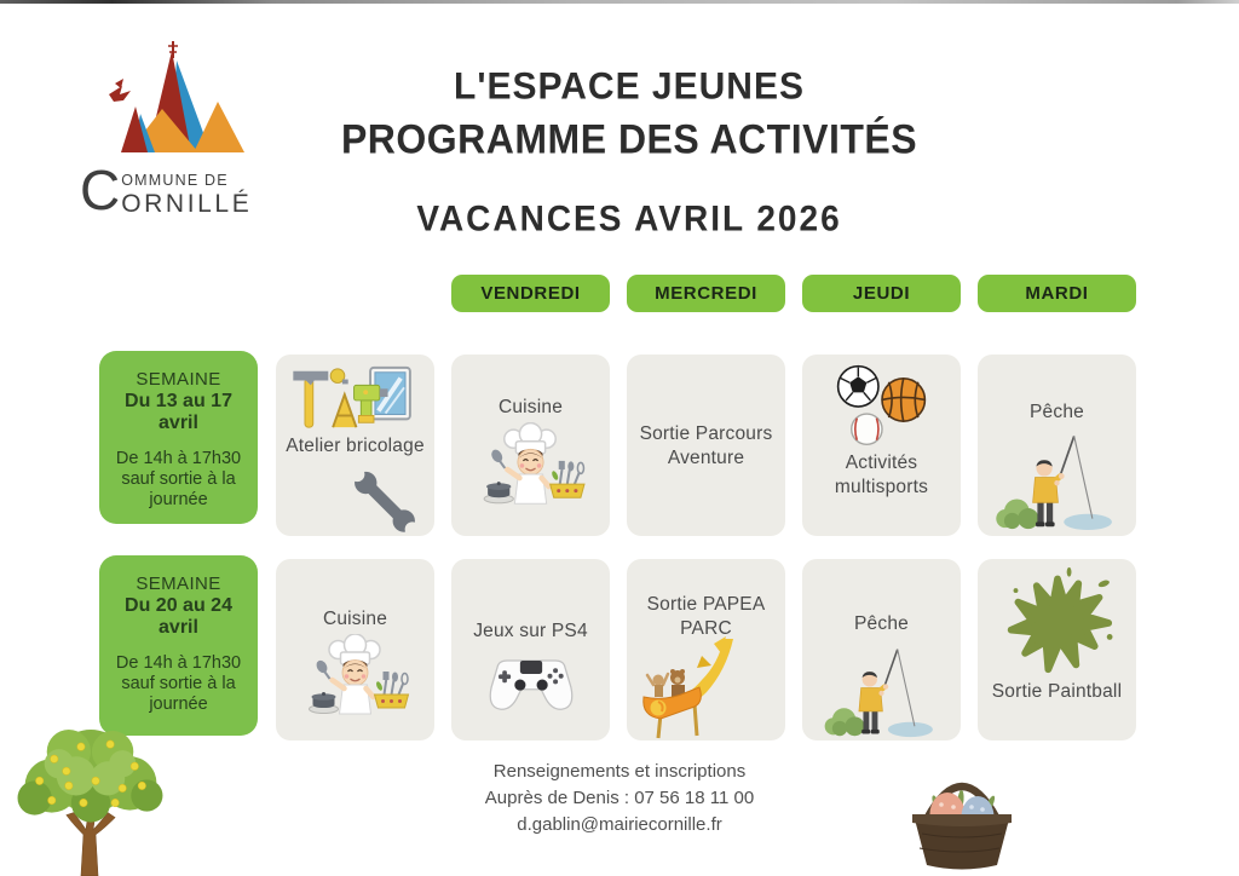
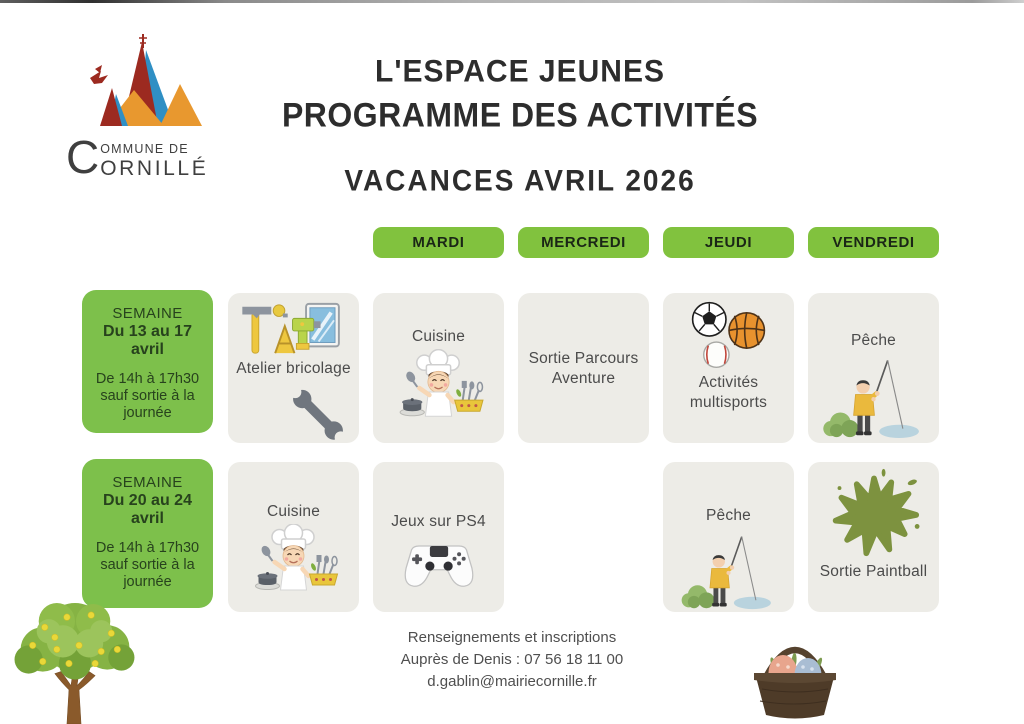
  C
  OMMUNE DE
  ORNILLÉ
  L'ESPACE JEUNES
  PROGRAMME DES ACTIVITÉS
  VACANCES AVRIL 2026
- VENDREDI
+ MARDI
  MERCREDI
  JEUDI
- MARDI
+ VENDREDI
  SEMAINE
  Du 13 au 17
  avril
  De 14h à 17h30
  sauf sortie à la
  journée
  SEMAINE
  Du 20 au 24
  avril
  De 14h à 17h30
  sauf sortie à la
  journée
  Atelier bricolage
  Cuisine
  Sortie Parcours Aventure
  Activités multisports
  Pêche
  Cuisine
  Jeux sur PS4
- Sortie PAPEA PARC
  Pêche
  Sortie Paintball
  Renseignements et inscriptions
  Auprès de Denis : 07 56 18 11 00
  d.gablin@mairiecornille.fr
